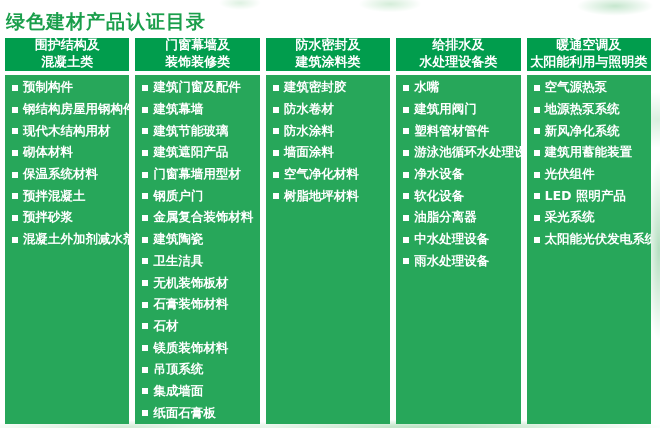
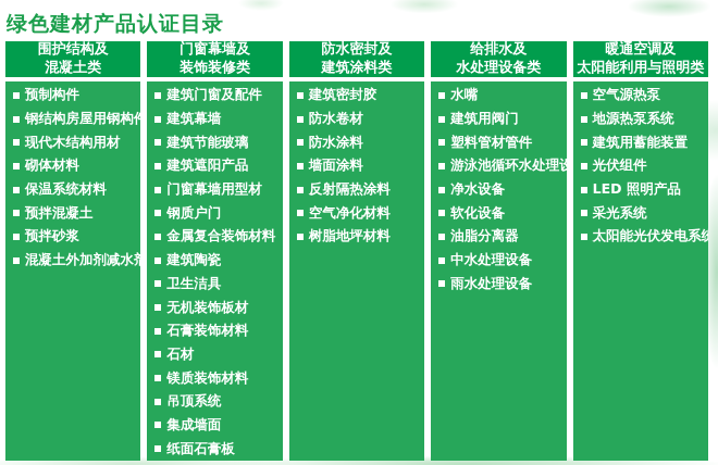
  绿色建材产品认证目录
  围护结构及
  混凝土类
  预制构件
  钢结构房屋用钢构件
  现代木结构用材
  砌体材料
  保温系统材料
  预拌混凝土
  预拌砂浆
  混凝土外加剂减水剂
  门窗幕墙及
  装饰装修类
  建筑门窗及配件
  建筑幕墙
  建筑节能玻璃
  建筑遮阳产品
  门窗幕墙用型材
  钢质户门
  金属复合装饰材料
  建筑陶瓷
  卫生洁具
  无机装饰板材
  石膏装饰材料
  石材
  镁质装饰材料
  吊顶系统
  集成墙面
  纸面石膏板
  防水密封及
  建筑涂料类
  建筑密封胶
  防水卷材
  防水涂料
  墙面涂料
+ 反射隔热涂料
  空气净化材料
  树脂地坪材料
  给排水及
  水处理设备类
  水嘴
  建筑用阀门
  塑料管材管件
  游泳池循环水处理设
  净水设备
  软化设备
  油脂分离器
  中水处理设备
  雨水处理设备
  暖通空调及
  太阳能利用与照明类
  空气源热泵
  地源热泵系统
- 新风净化系统
  建筑用蓄能装置
  光伏组件
  LED 照明产品
  采光系统
  太阳能光伏发电系统
